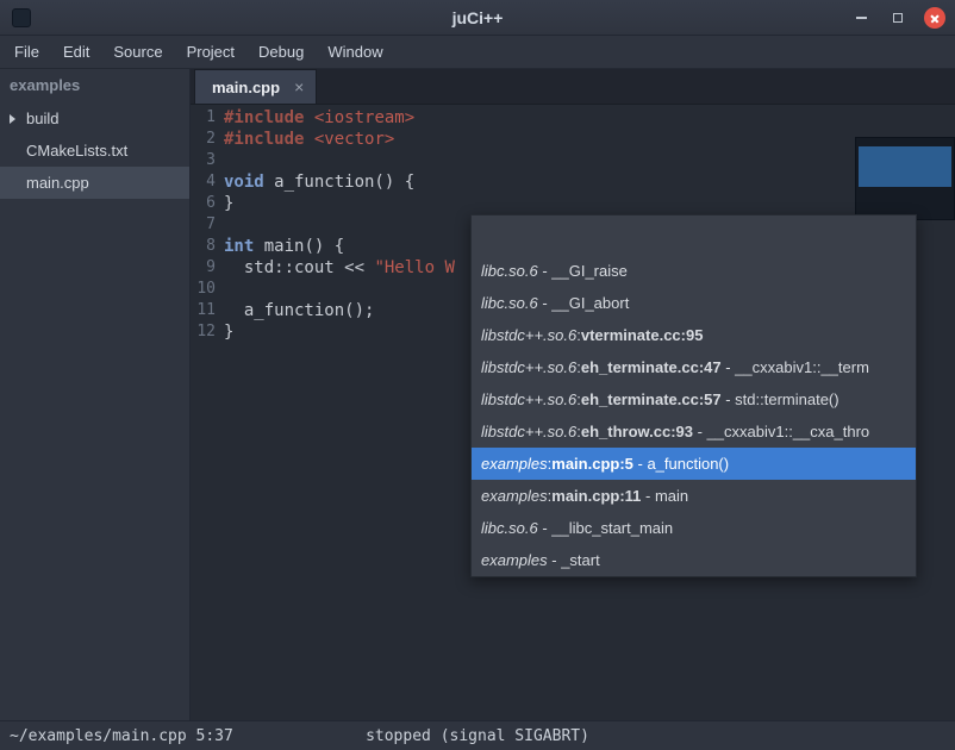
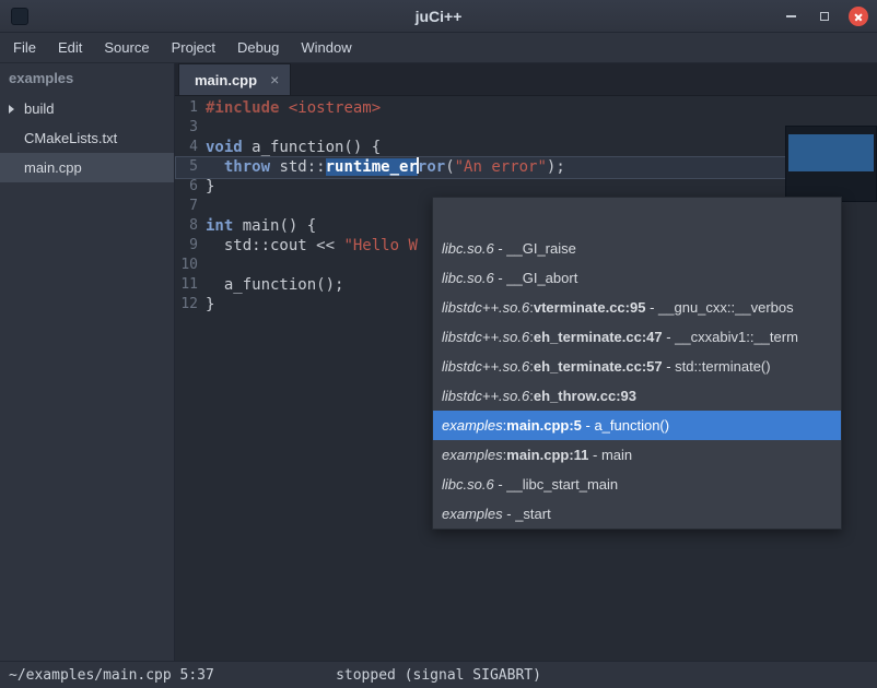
  juCi++
  File
  Edit
  Source
  Project
  Debug
  Window
  examples
  build
  CMakeLists.txt
  main.cpp
  main.cpp
  ×
  1
  #include <iostream>
- 2
- #include <vector>
  3
  4
  void a_function() {
+ 5
+ throw std::runtime_error("An error");
  6
  }
  7
  8
  int main() {
  9
  std::cout << "Hello W
  10
  11
  a_function();
  12
  }
  libc.so.6
  - __GI_raise
  libc.so.6
  - __GI_abort
  libstdc++.so.6
  :
  vterminate.cc:95
+ - __gnu_cxx::__verbos
  libstdc++.so.6
  :
  eh_terminate.cc:47
  - __cxxabiv1::__term
  libstdc++.so.6
  :
  eh_terminate.cc:57
  - std::terminate()
  libstdc++.so.6
  :
  eh_throw.cc:93
- - __cxxabiv1::__cxa_thro
  examples
  :
  main.cpp:5
  - a_function()
  examples
  :
  main.cpp:11
  - main
  libc.so.6
  - __libc_start_main
  examples
  - _start
  ~/examples/main.cpp 5:37
  stopped (signal SIGABRT)
